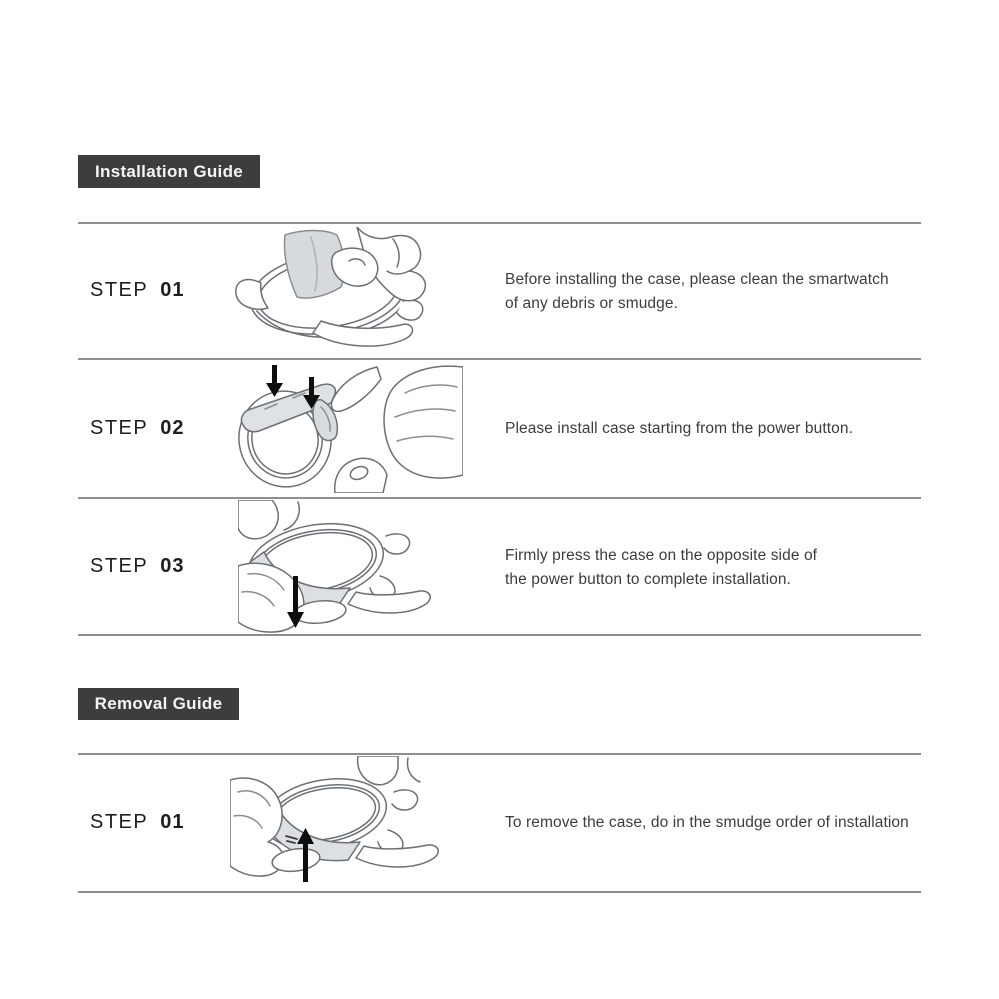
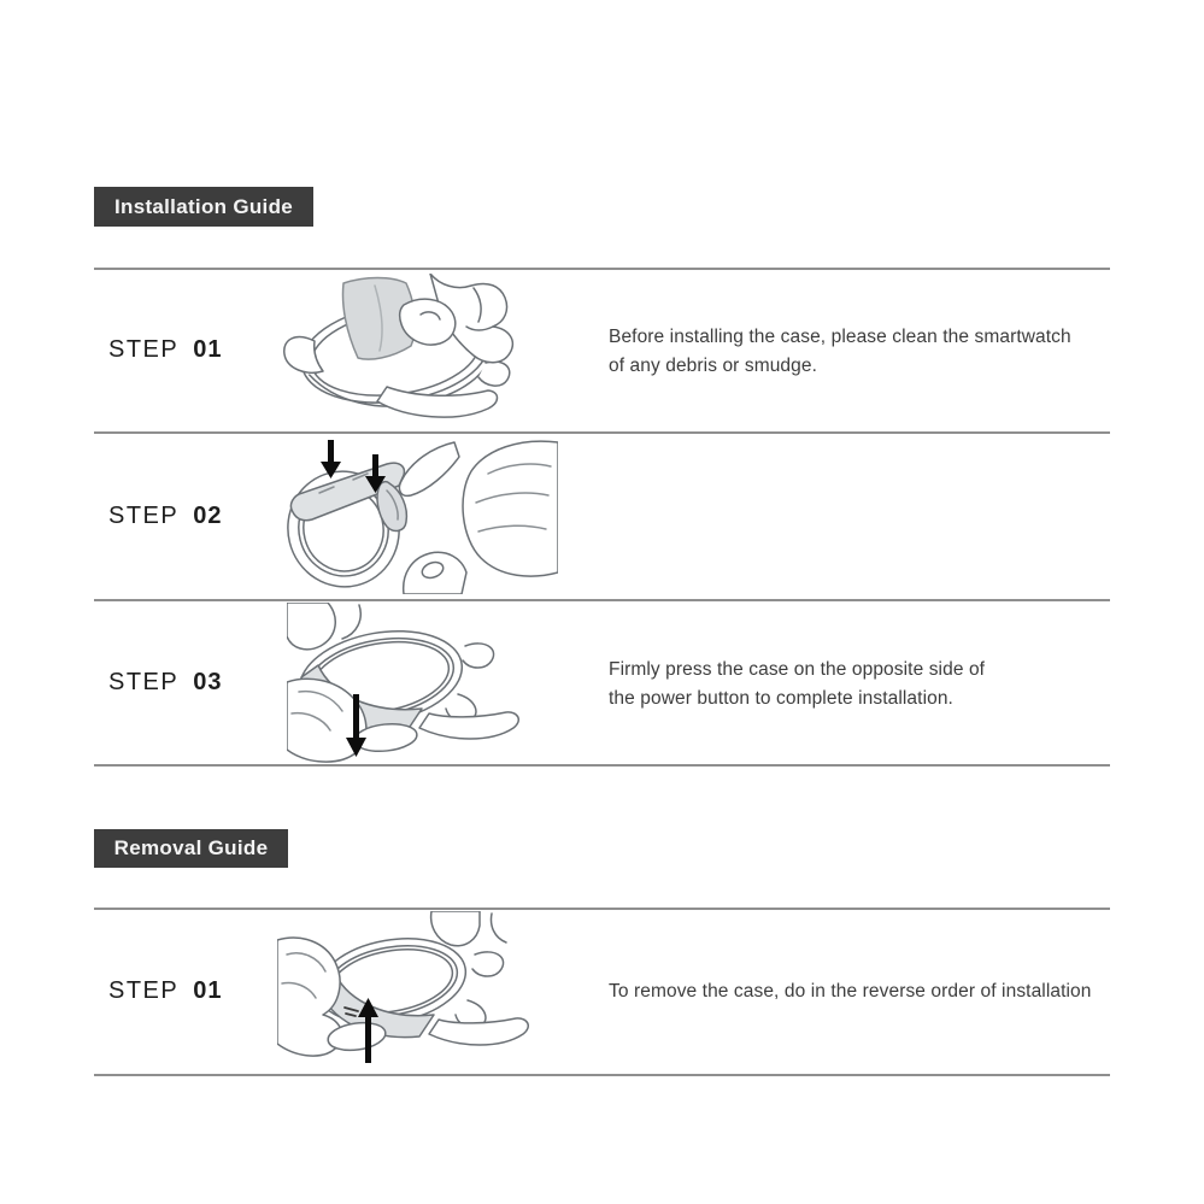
  Installation Guide
  STEP 01
  Before installing the case, please clean the smartwatch
  of any debris or smudge.
  STEP 02
- Please install case starting from the power button.
  STEP 03
  Firmly press the case on the opposite side of
  the power button to complete installation.
  Removal Guide
  STEP 01
- To remove the case, do in the smudge order of installation
+ To remove the case, do in the reverse order of installation
